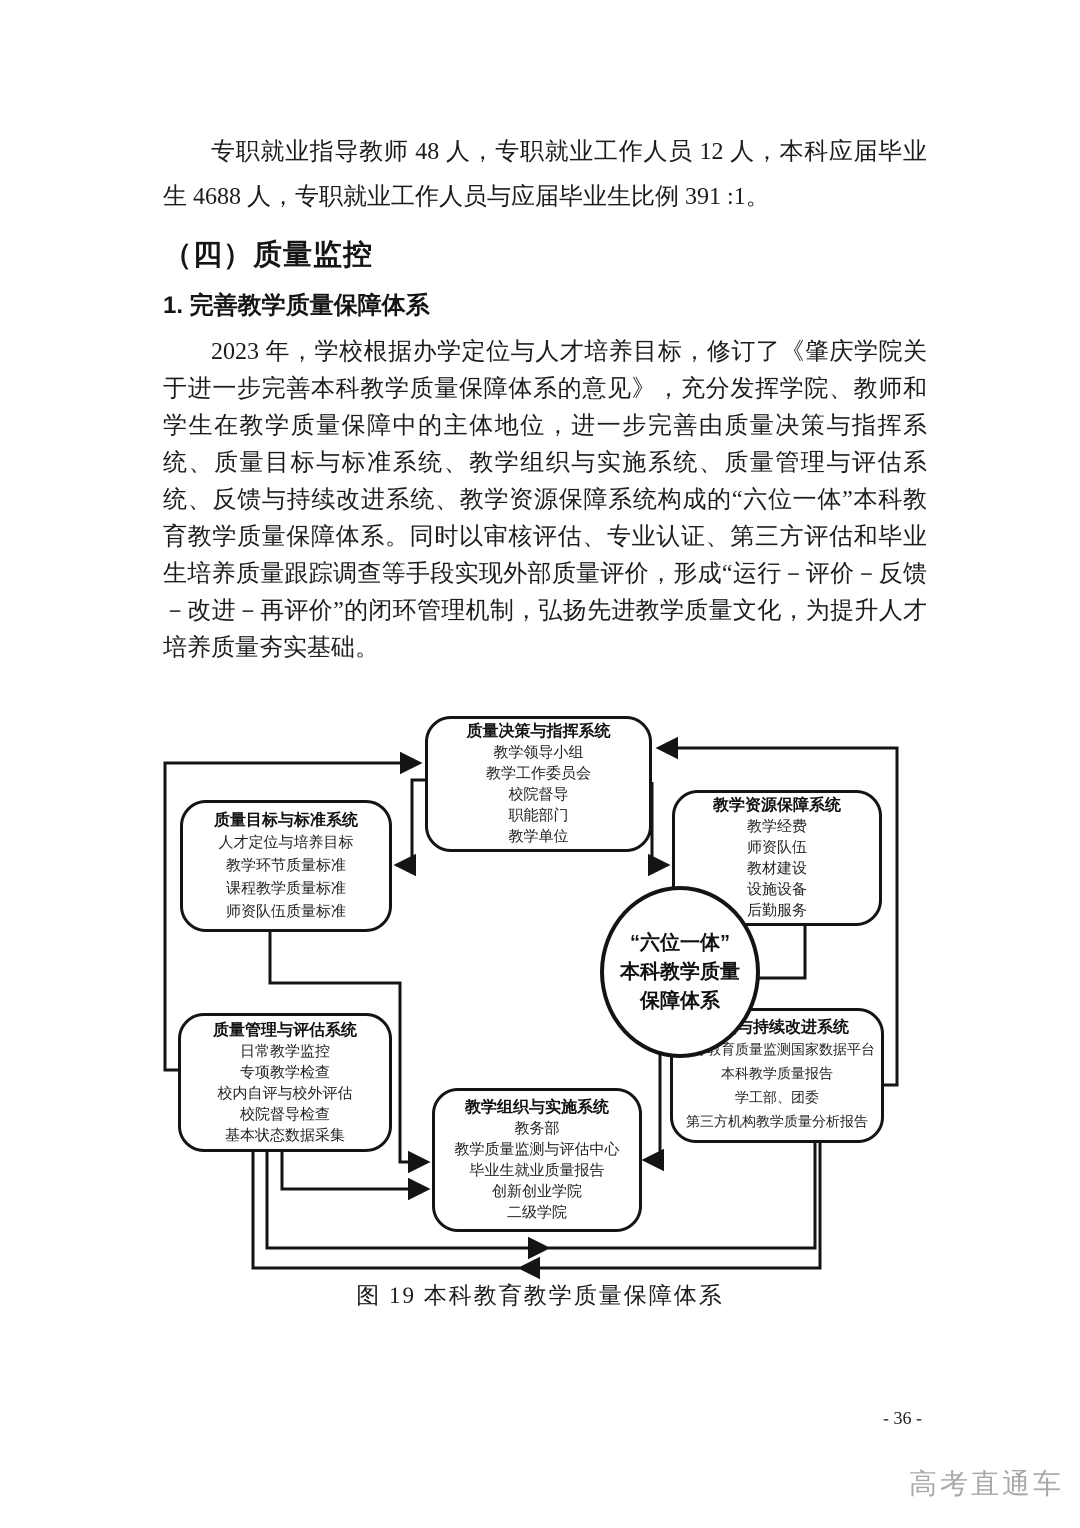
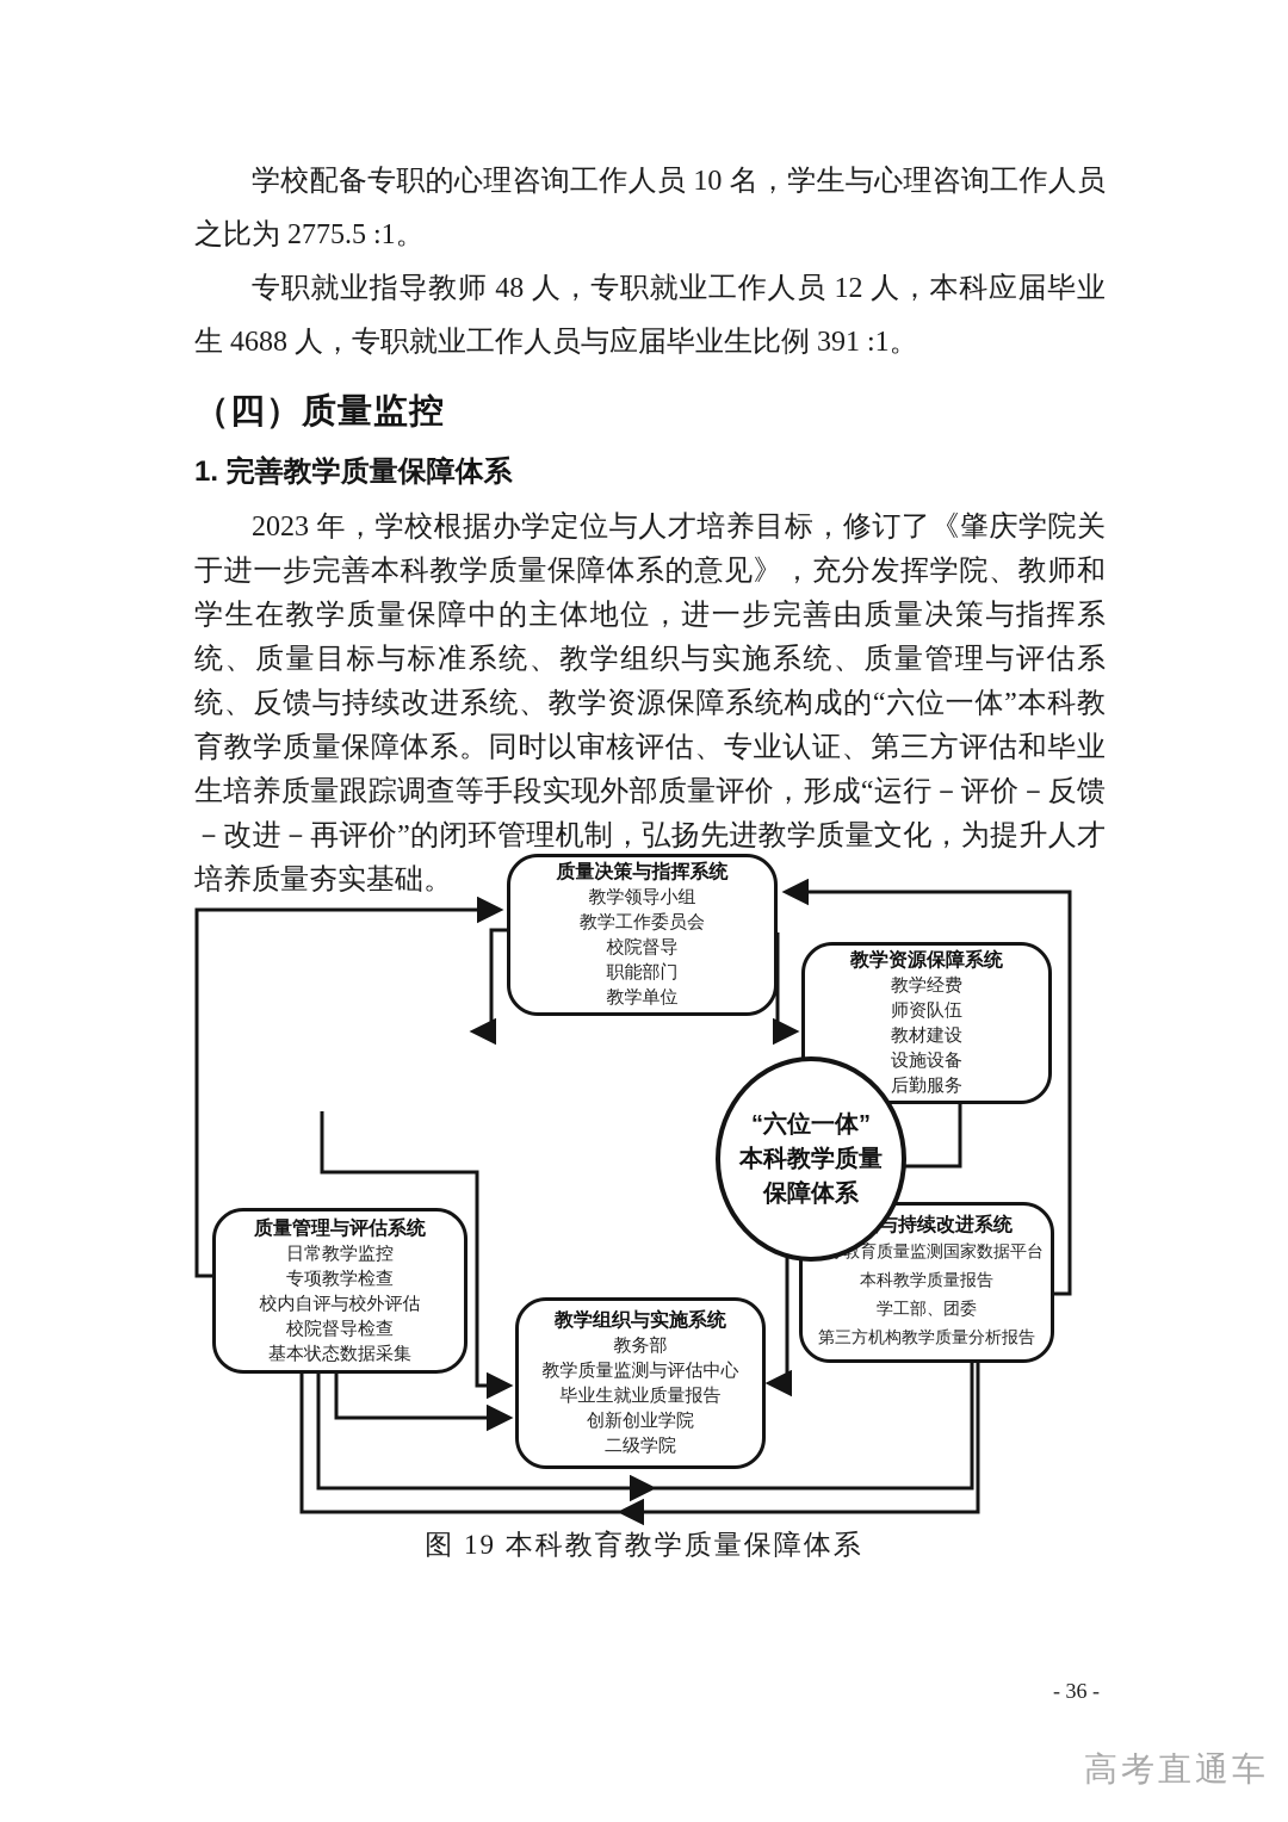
+ 学校配备专职的心理咨询工作人员 10 名，学生与心理咨询工作人员之比为 2775.5 :1。
  专职就业指导教师 48 人，专职就业工作人员 12 人，本科应届毕业生 4688 人，专职就业工作人员与应届毕业生比例 391 :1。
  （四）质量监控
  1. 完善教学质量保障体系
  2023 年，学校根据办学定位与人才培养目标，修订了《肇庆学院关于进一步完善本科教学质量保障体系的意见》，充分发挥学院、教师和学生在教学质量保障中的主体地位，进一步完善由质量决策与指挥系统、质量目标与标准系统、教学组织与实施系统、质量管理与评估系统、反馈与持续改进系统、教学资源保障系统构成的“六位一体”本科教育教学质量保障体系。同时以审核评估、专业认证、第三方评估和毕业生培养质量跟踪调查等手段实现外部质量评价，形成“运行－评价－反馈－改进－再评价”的闭环管理机制，弘扬先进教学质量文化，为提升人才培养质量夯实基础。
  质量决策与指挥系统
  教学领导小组
  教学工作委员会
  校院督导
  职能部门
  教学单位
- 质量目标与标准系统
- 人才定位与培养目标
- 教学环节质量标准
- 课程教学质量标准
- 师资队伍质量标准
  教学资源保障系统
  教学经费
  师资队伍
  教材建设
  设施设备
  后勤服务
  质量管理与评估系统
  日常教学监控
  专项教学检查
  校内自评与校外评估
  校院督导检查
  基本状态数据采集
  与持续改进系统
  教育质量监测国家数据平台
  本科教学质量报告
  学工部、团委
  第三方机构教学质量分析报告
  教学组织与实施系统
  教务部
  教学质量监测与评估中心
  毕业生就业质量报告
  创新创业学院
  二级学院
  “六位一体”
  本科教学质量
  保障体系
  图 19 本科教育教学质量保障体系
  - 36 -
  高考直通车
